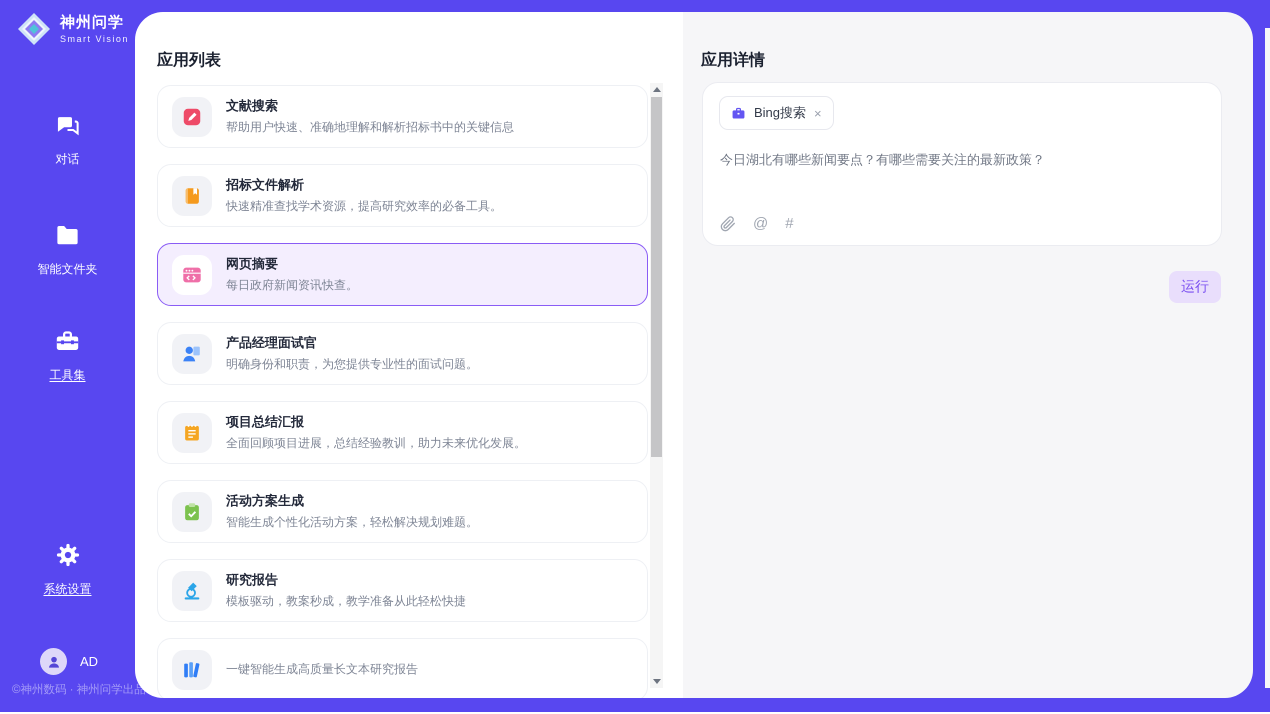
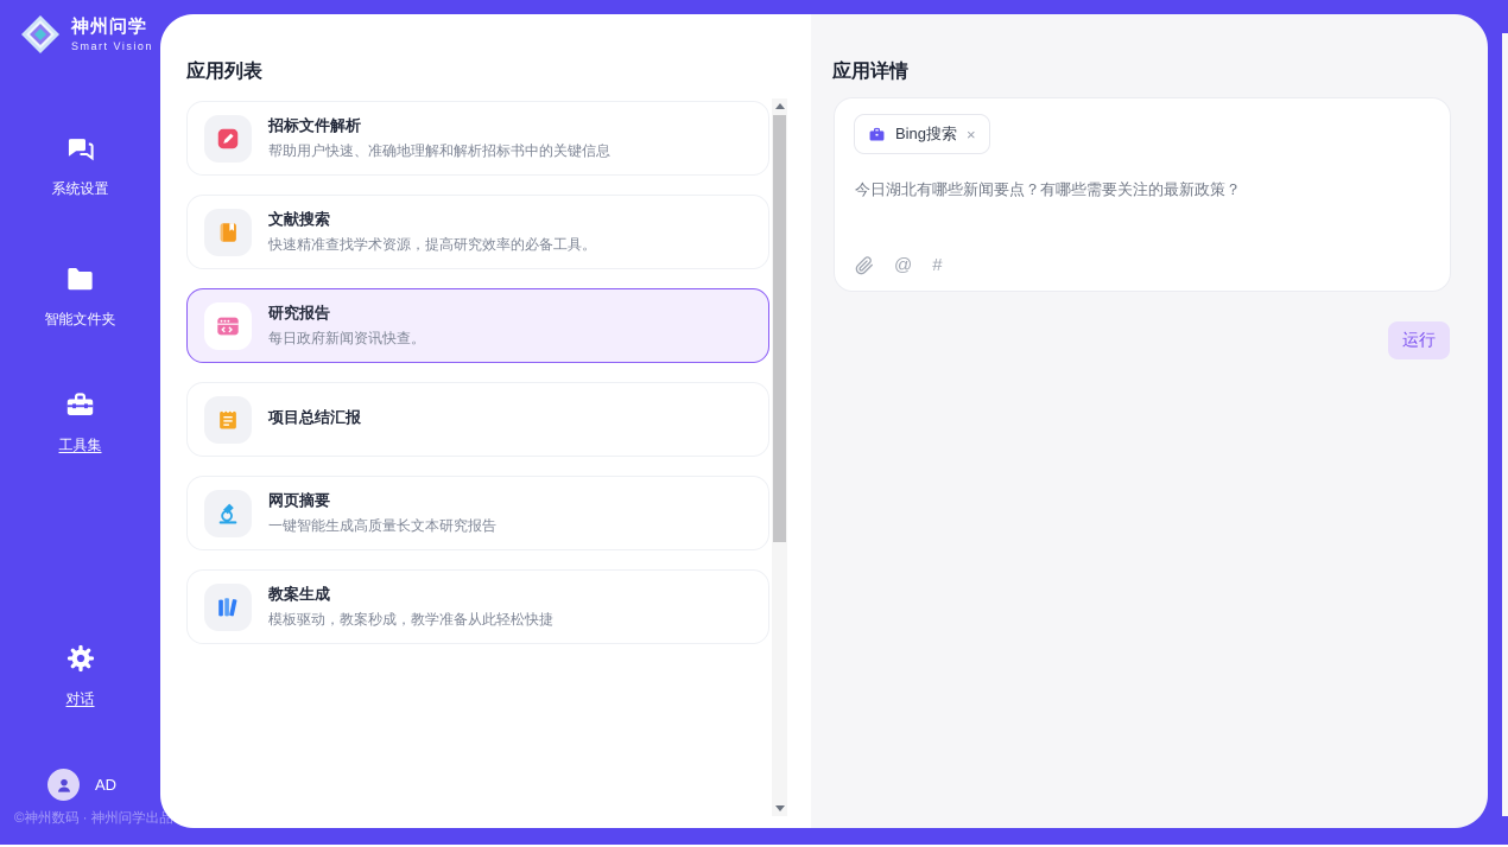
  神州问学
  Smart Vision
- 对话
+ 系统设置
  智能文件夹
  工具集
- 系统设置
+ 对话
  AD
  ©神州数码 · 神州问学出
  应用列表
- 文献搜索
+ 招标文件解析
  帮助用户快速、准确地理解和解析招标书中的关键信息
- 招标文件解析
+ 文献搜索
  快速精准查找学术资源，提高研究效率的必备工具。
- 网页摘要
+ 研究报告
  每日政府新闻资讯快查。
- 产品经理面试官
- 明确身份和职责，为您提供专业性的面试问题。
  项目总结汇报
- 全面回顾项目进展，总结经验教训，助力未来优化发展。
- 活动方案生成
- 智能生成个性化活动方案，轻松解决规划难题。
- 研究报告
+ 网页摘要
- 模板驱动，教案秒成，教学准备从此轻松快捷
+ 一键智能生成高质量长文本研究报告
+ 教案生成
- 一键智能生成高质量长文本研究报告
+ 模板驱动，教案秒成，教学准备从此轻松快捷
  应用详情
  Bing搜索
  ×
  今日湖北有哪些新闻要点？有哪些需要关注的最新政策？
  @
  #
  运行
